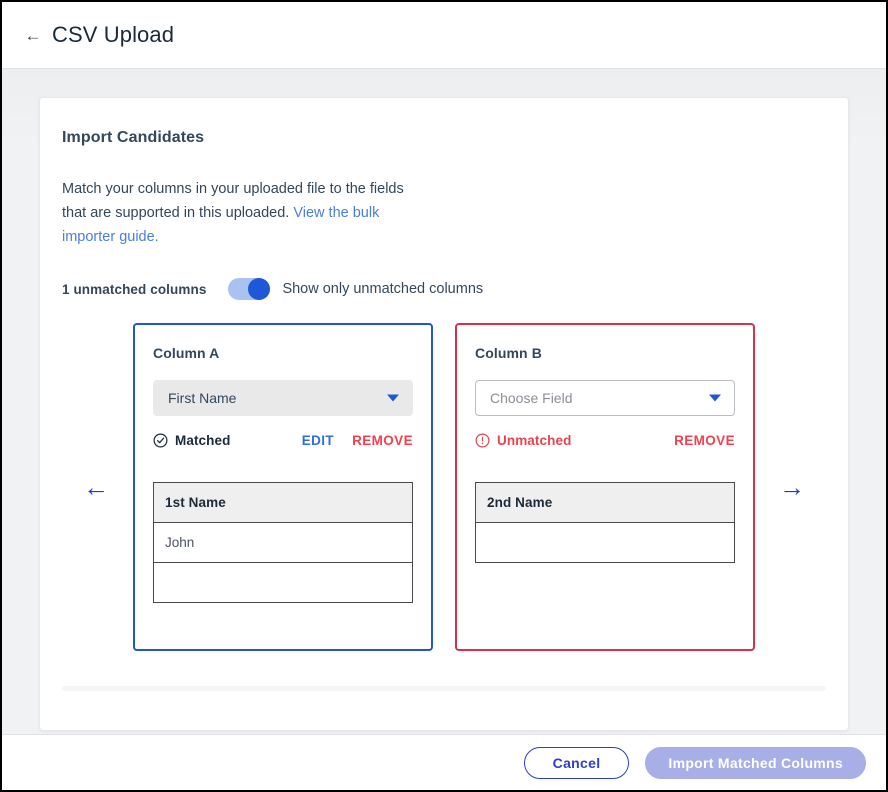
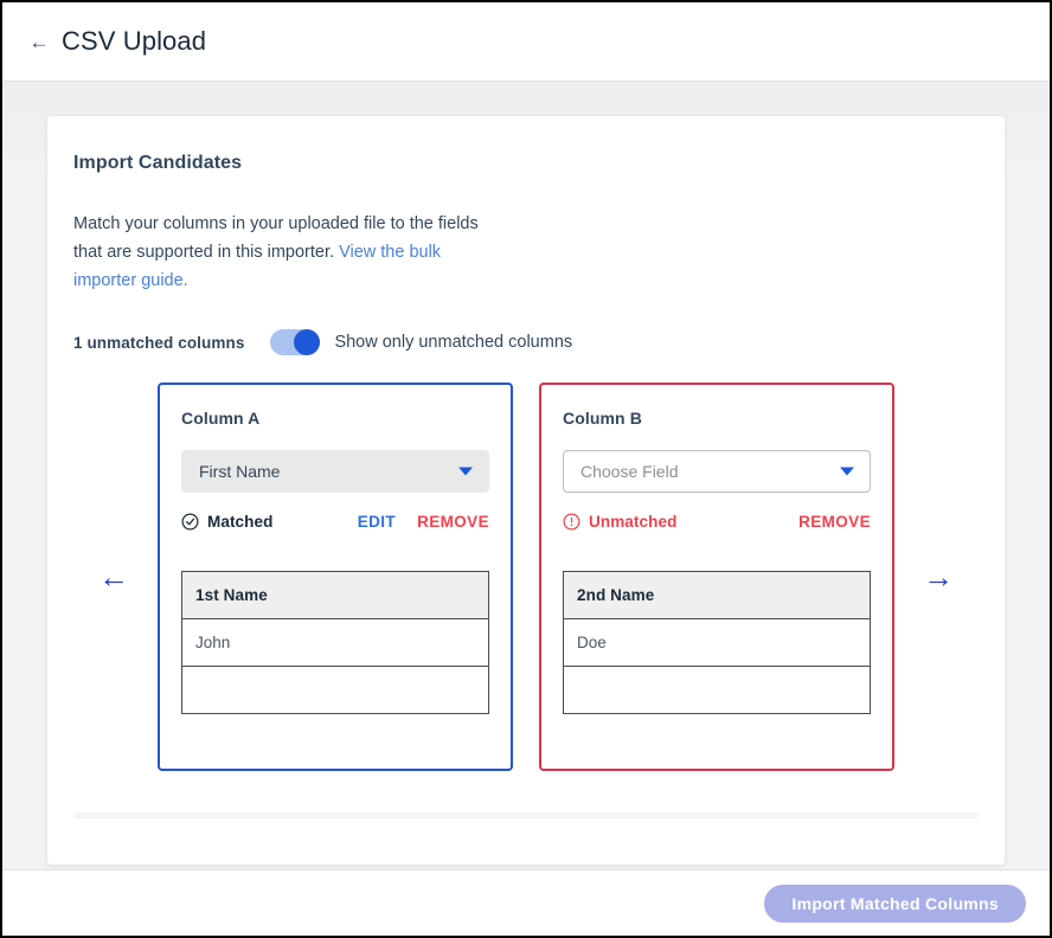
  ←
  CSV Upload
  Import Candidates
- Match your columns in your uploaded file to the fields that are supported in this uploaded. View the bulk importer guide.
+ Match your columns in your uploaded file to the fields that are supported in this importer. View the bulk importer guide.
  1 unmatched columns
  Show only unmatched columns
  ←
  Column A
  First Name
  Matched
  EDIT
  REMOVE
  1st Name
  John
  Column B
  Choose Field
  Unmatched
  REMOVE
  2nd Name
+ Doe
  →
- Cancel
  Import Matched Columns
